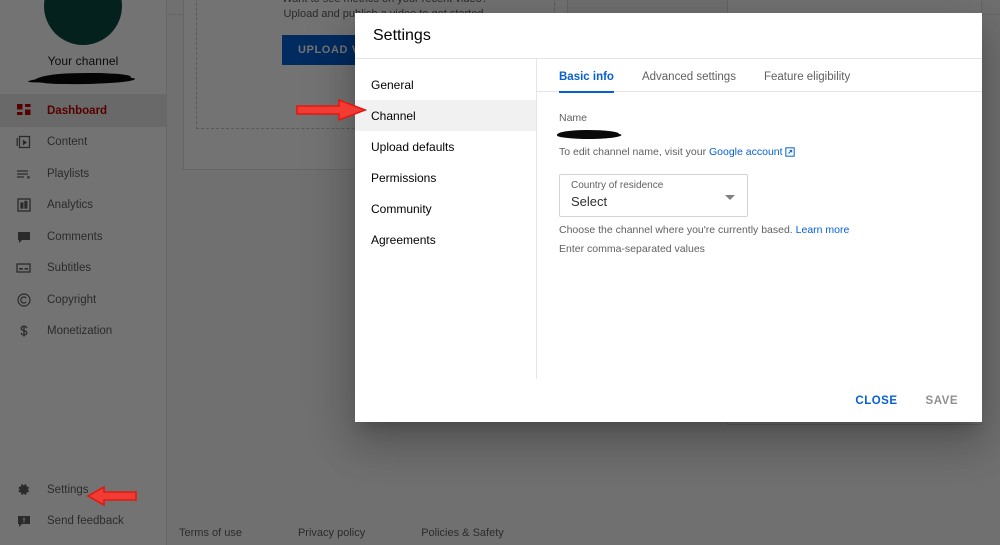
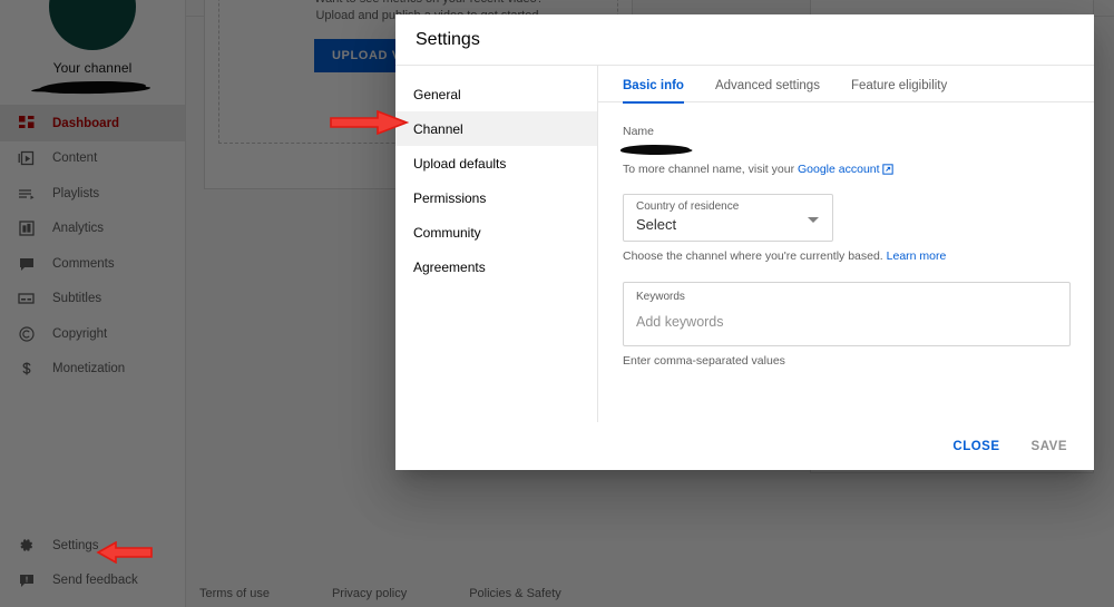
  Your channel
  Dashboard
  Content
  Playlists
  Analytics
  Comments
  Subtitles
  Copyright
  Monetization
  Settings
  Send feedback
  Terms of use
  Privacy policy
  Policies & Safety
  Settings
  General
  Channel
  Upload defaults
  Permissions
  Community
  Agreements
  Basic info
  Advanced settings
  Feature eligibility
  Name
- To edit channel name, visit your Google account
+ To more channel name, visit your Google account
  Country of residence
  Select
  Choose the channel where you're currently based. Learn more
+ Keywords
+ Add keywords
  Enter comma-separated values
  CLOSE
  SAVE
